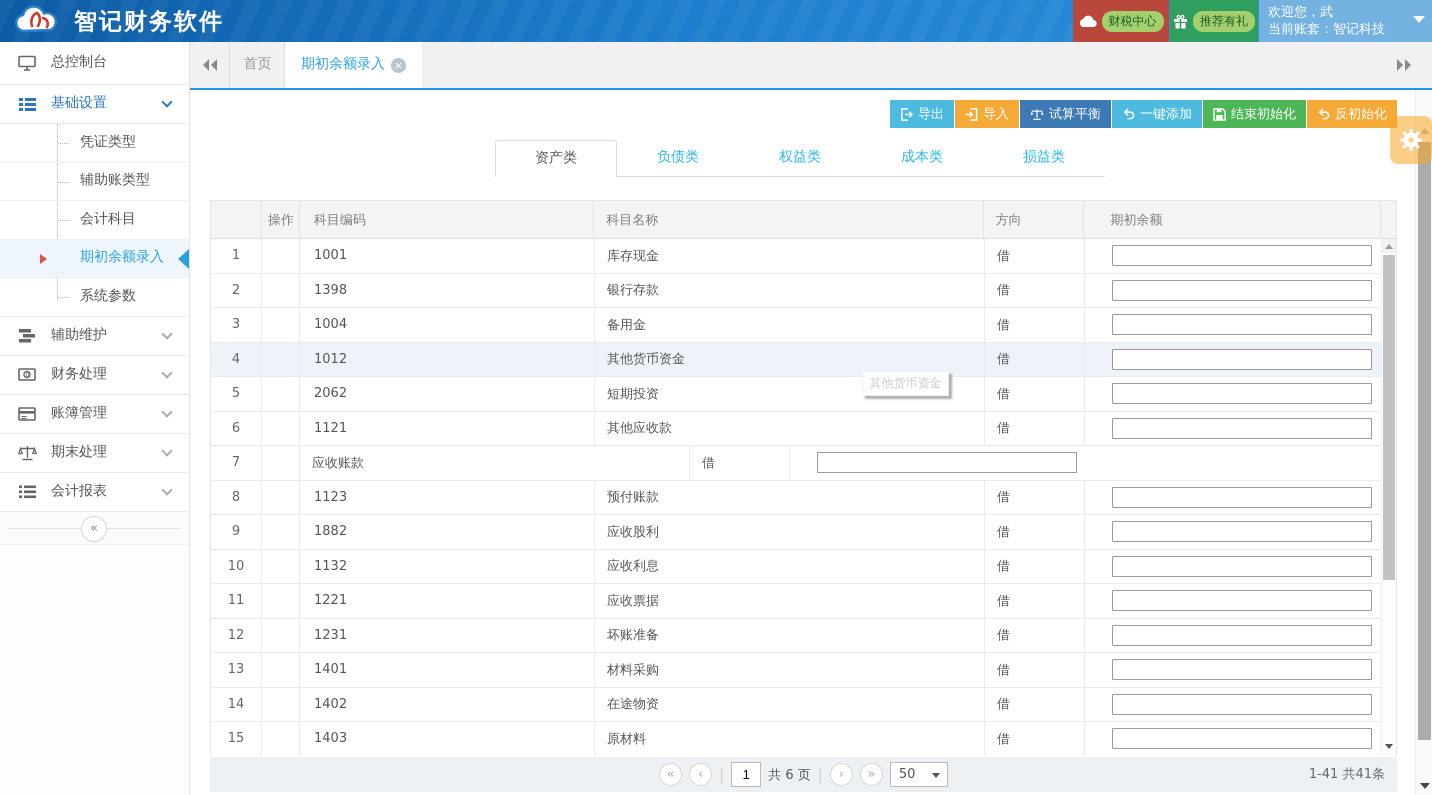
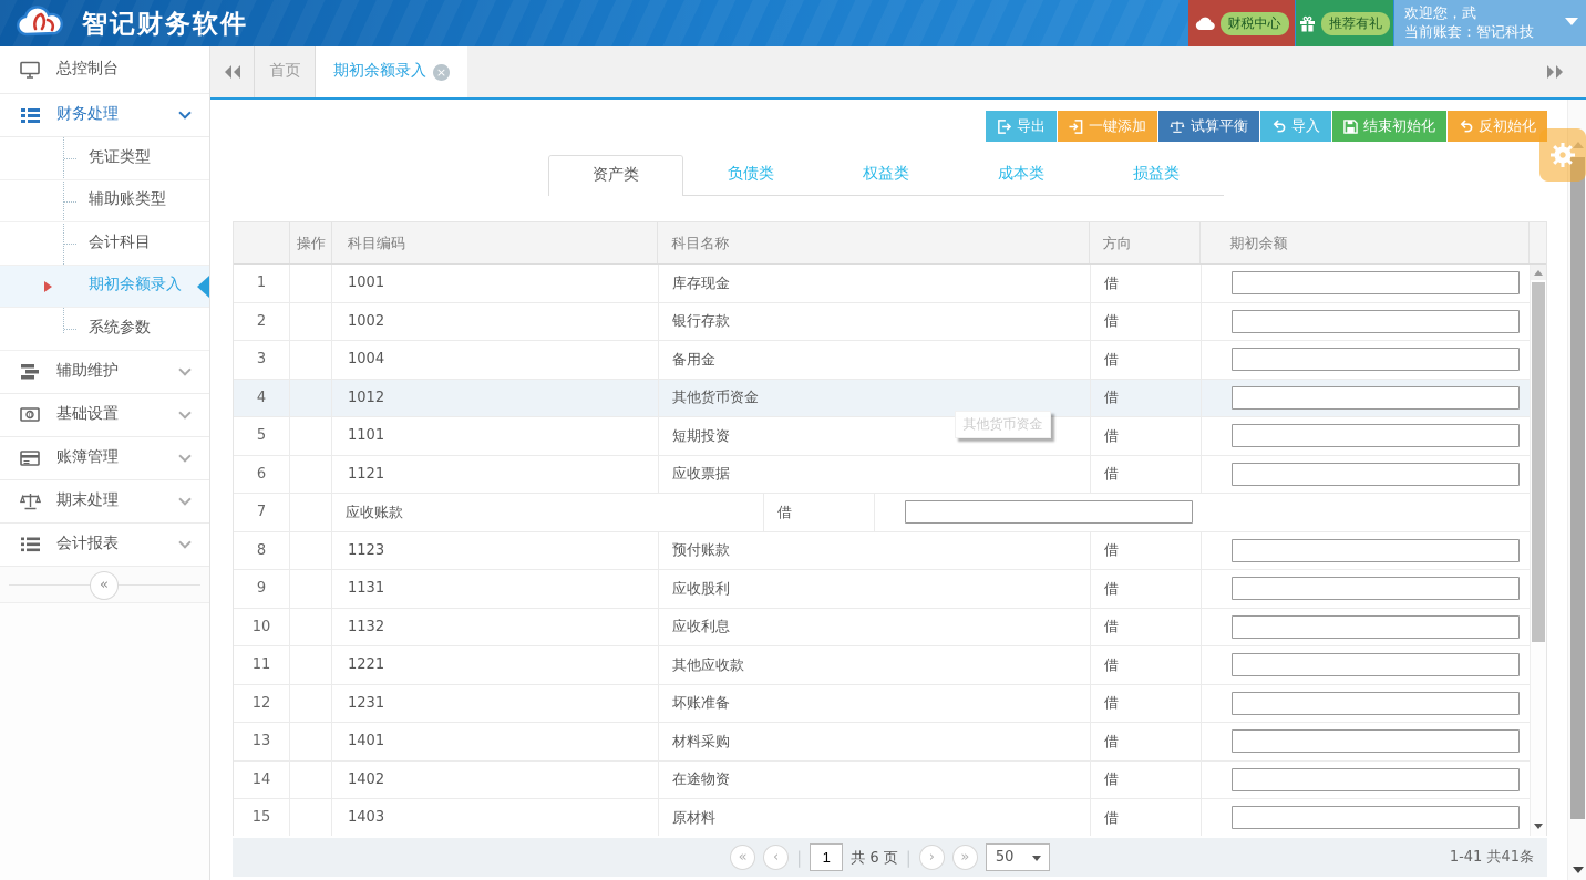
  智记财务软件
  财税中心
  推荐有礼
  欢迎您，武
  当前账套：智记科技
  首页
  期初余额录入
  ×
  总控制台
- 基础设置
+ 财务处理
  凭证类型
  辅助账类型
  会计科目
  期初余额录入
  系统参数
  辅助维护
- 财务处理
+ 基础设置
  账簿管理
  期末处理
  会计报表
  «
  导出
- 导入
+ 一键添加
  试算平衡
- 一键添加
+ 导入
  结束初始化
  反初始化
  资产类
  负债类
  权益类
  成本类
  损益类
  操作
  科目编码
  科目名称
  方向
  期初余额
  1
  1001
  库存现金
  借
  2
- 1398
+ 1002
  银行存款
  借
  3
  1004
  备用金
  借
  4
  1012
  其他货币资金
  借
  5
- 2062
+ 1101
  短期投资
  借
  6
  1121
- 其他应收款
+ 应收票据
  借
  7
  应收账款
  借
  8
  1123
  预付账款
  借
  9
- 1882
+ 1131
  应收股利
  借
  10
  1132
  应收利息
  借
  11
  1221
- 应收票据
+ 其他应收款
  借
  12
  1231
  坏账准备
  借
  13
  1401
  材料采购
  借
  14
  1402
  在途物资
  借
  15
  1403
  原材料
  借
  «
  ‹
  |
  1
  共 6 页
  |
  ›
  »
  50
  1-41 共41条
  其他货币资金
